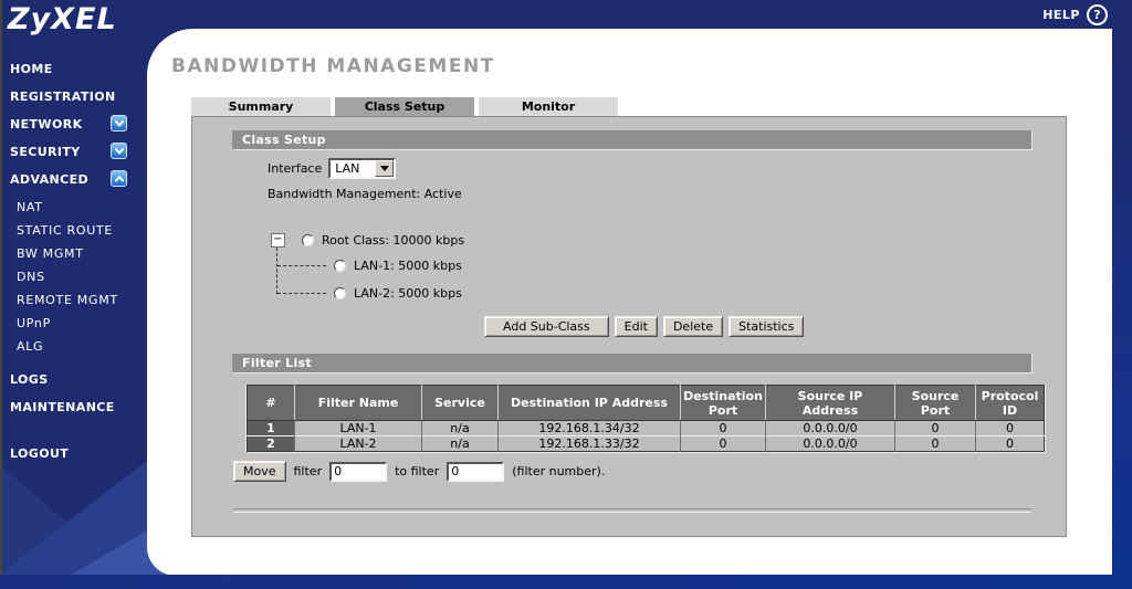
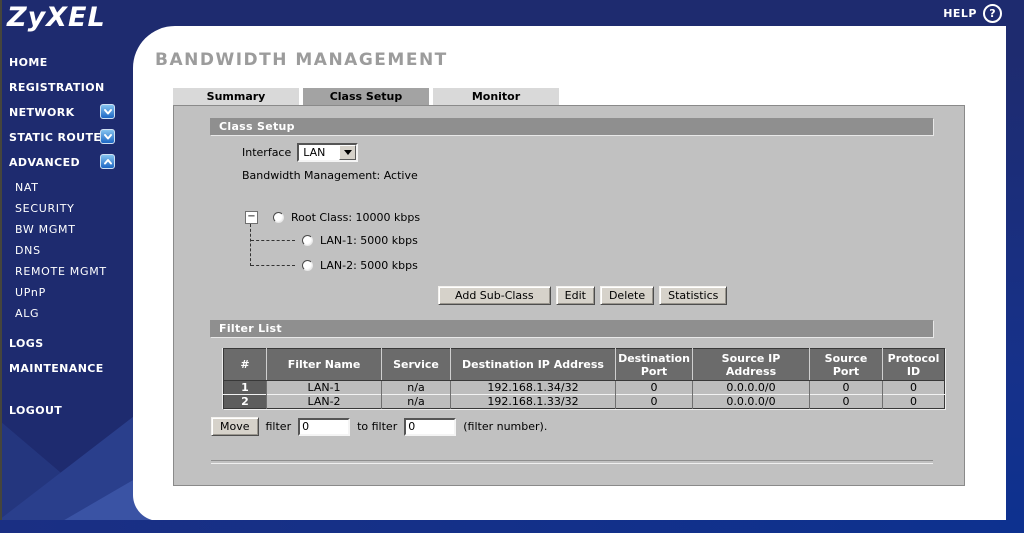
  BANDWIDTH MANAGEMENT
  Summary
  Class Setup
  Monitor
  Class Setup
  Interface
  LAN
  Bandwidth Management: Active
  −
  Root Class: 10000 kbps
  LAN-1: 5000 kbps
  LAN-2: 5000 kbps
  Add Sub-Class
  Edit
  Delete
  Statistics
  Filter List
  #	Filter Name	Service	Destination IP Address	Destination Port	Source IP Address	Source Port	Protocol ID
  1	LAN-1	n/a	192.168.1.34/32	0	0.0.0.0/0	0	0
  2	LAN-2	n/a	192.168.1.33/32	0	0.0.0.0/0	0	0
  Move
  filter
  0
  to filter
  0
  (filter number).
  ZyXEL
  HELP
  ?
  HOME
  REGISTRATION
  NETWORK
- SECURITY
+ STATIC ROUTE
  ADVANCED
  NAT
- STATIC ROUTE
+ SECURITY
  BW MGMT
  DNS
  REMOTE MGMT
  UPnP
  ALG
  LOGS
  MAINTENANCE
  LOGOUT
